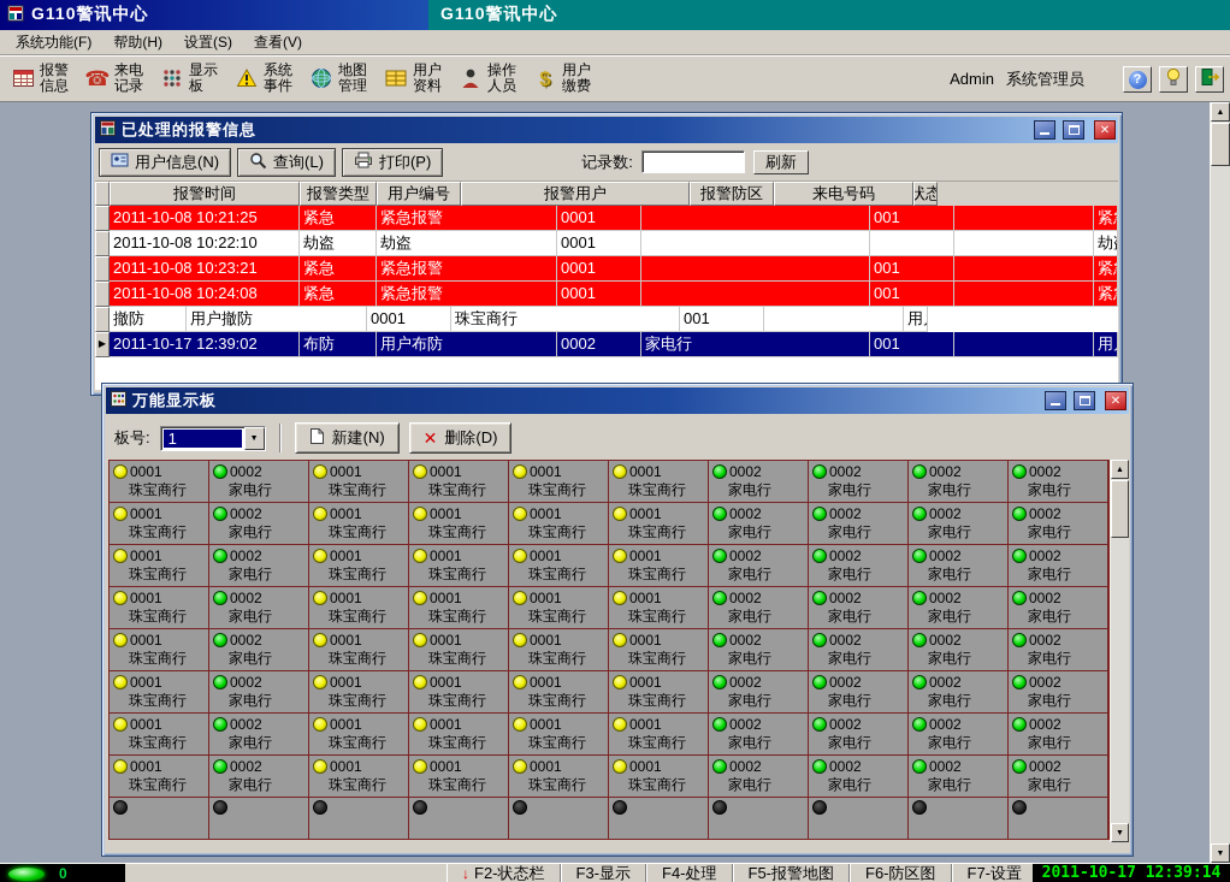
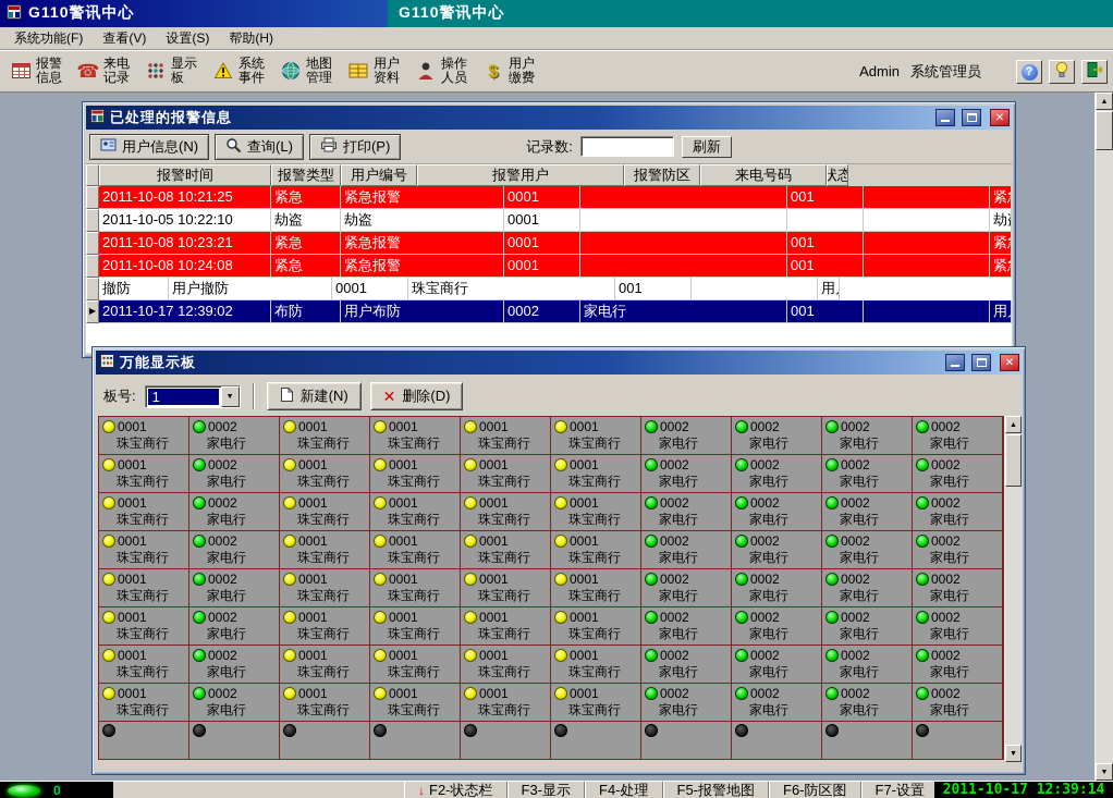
  G110警讯中心
  G110警讯中心
  系统功能(F)
- 帮助(H)
+ 查看(V)
  设置(S)
- 查看(V)
+ 帮助(H)
  报警
  信息
  ☎
  来电
  记录
  显示
  板
  系统
  事件
  地图
  管理
  用户
  资料
  操作
  人员
  $
  用户
  缴费
  Admin
  系统管理员
  ?
  已处理的报警信息
  用户信息(N)
  查询(L)
  打印(P)
  记录数:
  刷新
  报警时间
  报警类型
  用户编号
  报警用户
  报警防区
  来电号码
  状态
  2011-10-08 10:21:25
  紧急
  紧急报警
  0001
  001
- 2011-10-08 10:22:10
+ 2011-10-05 10:22:10
  劫盗
  劫盗
  0001
  2011-10-08 10:23:21
  紧急
  紧急报警
  0001
  001
  2011-10-08 10:24:08
  紧急
  紧急报警
  0001
  001
  撤防
  用户撤防
  0001
  珠宝商行
  001
  2011-10-17 12:39:02
  布防
  用户布防
  0002
  家电行
  001
  万能显示板
  板号:
  1
  新建(N)
  ✕
  删除(D)
  0001
  珠宝商行
  0002
  家电行
  0001
  珠宝商行
  0001
  珠宝商行
  0001
  珠宝商行
  0001
  珠宝商行
  0002
  家电行
  0002
  家电行
  0002
  家电行
  0002
  家电行
  0001
  珠宝商行
  0002
  家电行
  0001
  珠宝商行
  0001
  珠宝商行
  0001
  珠宝商行
  0001
  珠宝商行
  0002
  家电行
  0002
  家电行
  0002
  家电行
  0002
  家电行
  0001
  珠宝商行
  0002
  家电行
  0001
  珠宝商行
  0001
  珠宝商行
  0001
  珠宝商行
  0001
  珠宝商行
  0002
  家电行
  0002
  家电行
  0002
  家电行
  0002
  家电行
  0001
  珠宝商行
  0002
  家电行
  0001
  珠宝商行
  0001
  珠宝商行
  0001
  珠宝商行
  0001
  珠宝商行
  0002
  家电行
  0002
  家电行
  0002
  家电行
  0002
  家电行
  0001
  珠宝商行
  0002
  家电行
  0001
  珠宝商行
  0001
  珠宝商行
  0001
  珠宝商行
  0001
  珠宝商行
  0002
  家电行
  0002
  家电行
  0002
  家电行
  0002
  家电行
  0001
  珠宝商行
  0002
  家电行
  0001
  珠宝商行
  0001
  珠宝商行
  0001
  珠宝商行
  0001
  珠宝商行
  0002
  家电行
  0002
  家电行
  0002
  家电行
  0002
  家电行
  0001
  珠宝商行
  0002
  家电行
  0001
  珠宝商行
  0001
  珠宝商行
  0001
  珠宝商行
  0001
  珠宝商行
  0002
  家电行
  0002
  家电行
  0002
  家电行
  0002
  家电行
  0001
  珠宝商行
  0002
  家电行
  0001
  珠宝商行
  0001
  珠宝商行
  0001
  珠宝商行
  0001
  珠宝商行
  0002
  家电行
  0002
  家电行
  0002
  家电行
  0002
  家电行
  0
  ↓
  F2-状态栏
  F3-显示
  F4-处理
  F5-报警地图
  F6-防区图
  F7-设置
  2011-10-17 12:39:14
